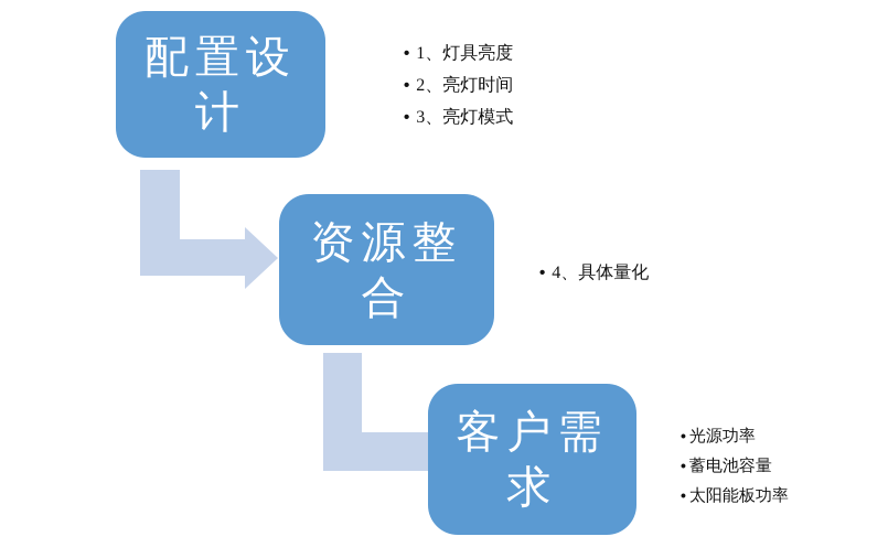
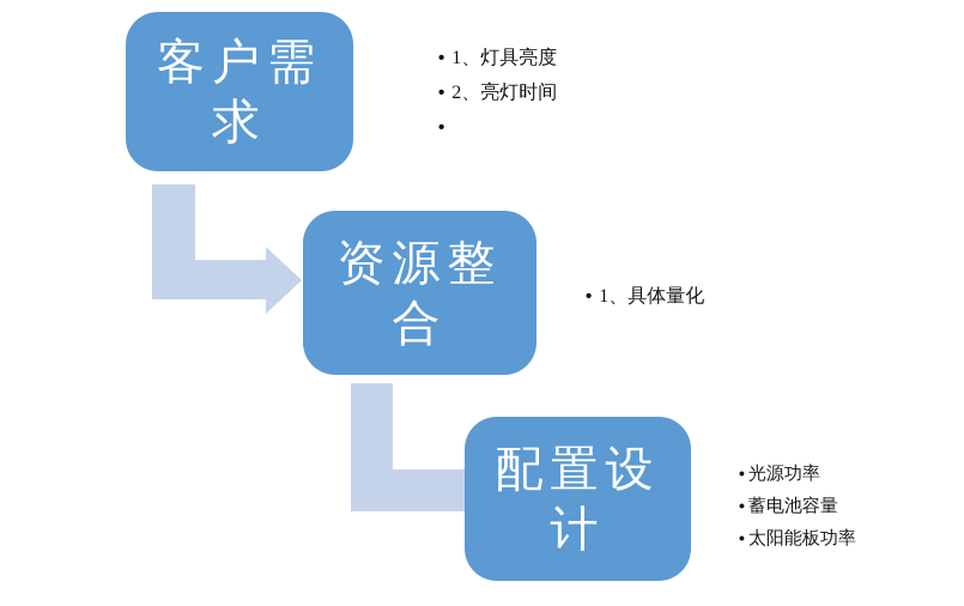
- 配置设计
+ 客户需求
  资源整合
- 客户需求
+ 配置设计
  •
  1、灯具亮度
  •
  2、亮灯时间
  •
- 3、亮灯模式
  •
- 4、具体量化
+ 1、具体量化
  •
  光源功率
  •
  蓄电池容量
  •
  太阳能板功率
